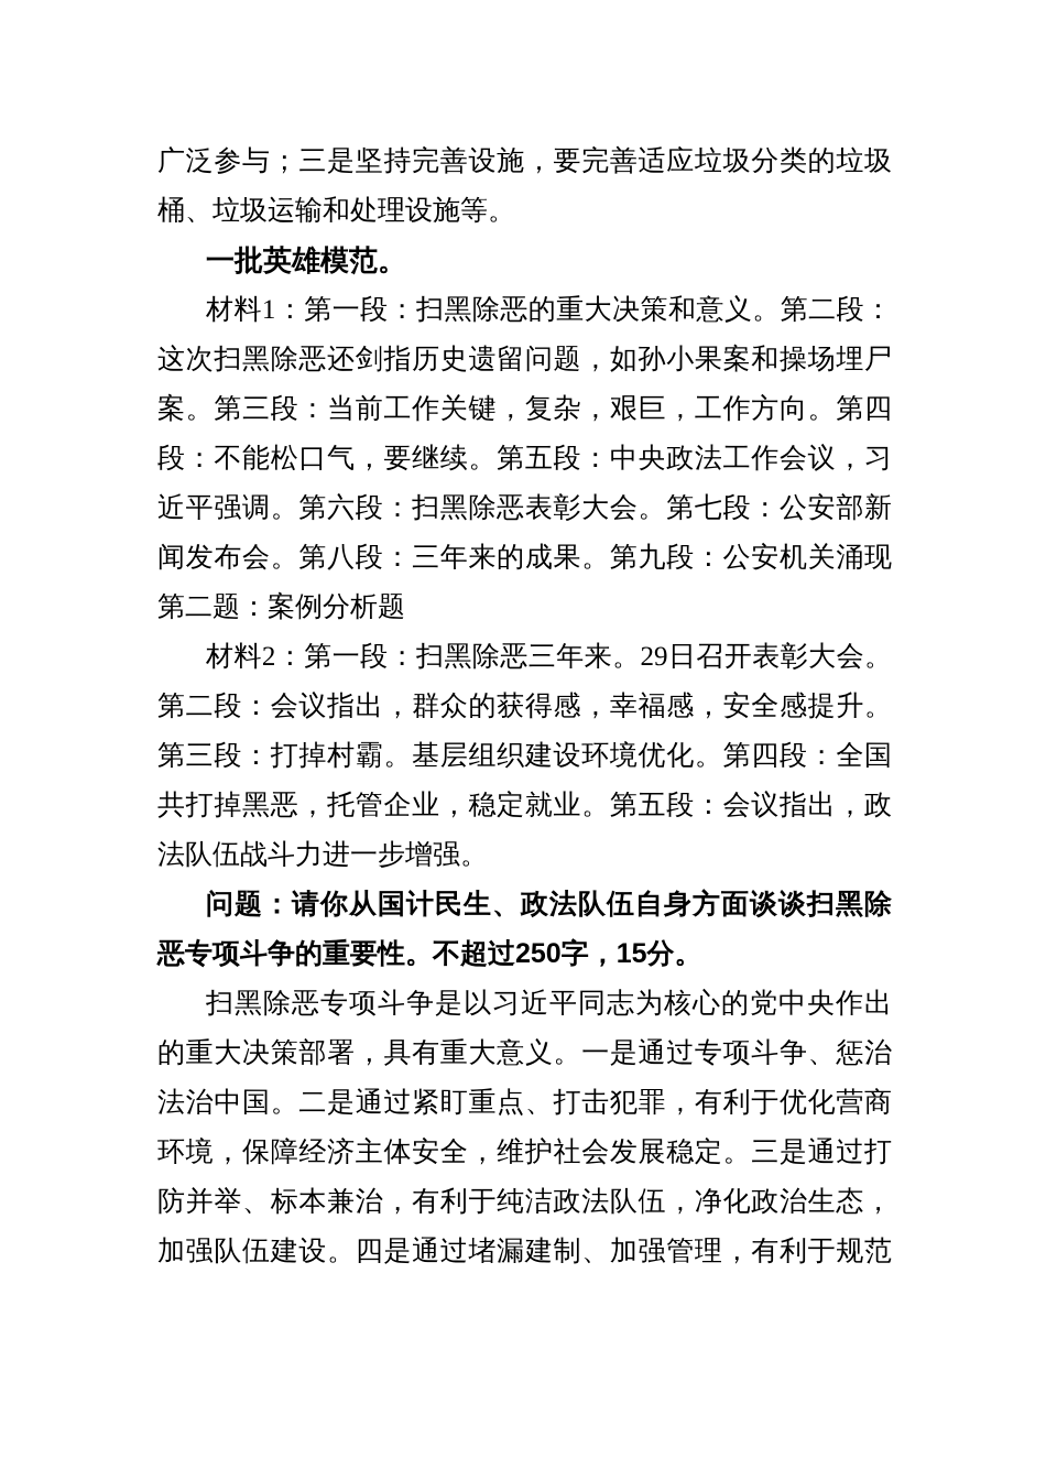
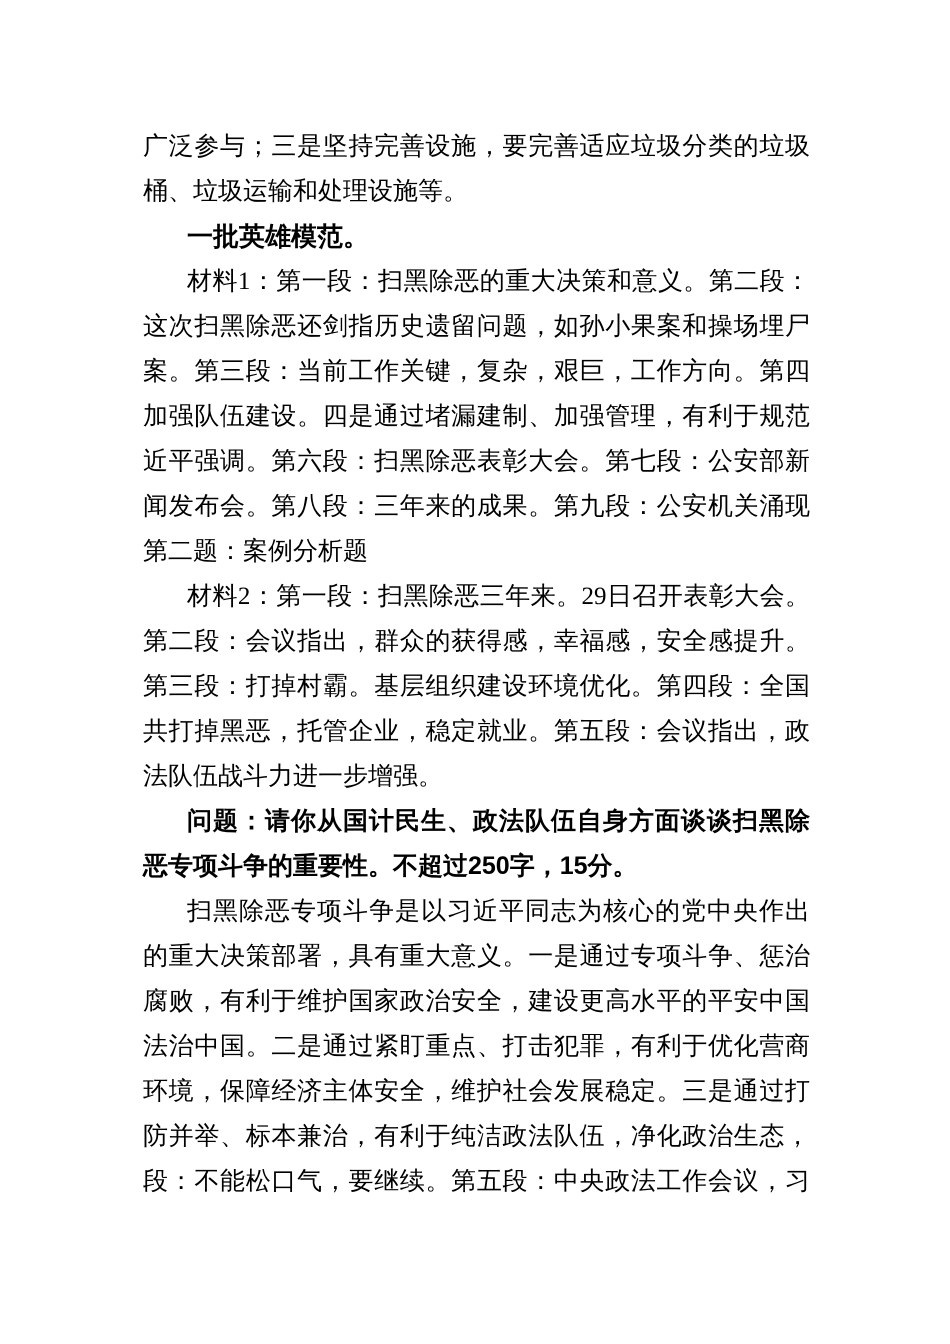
  广泛参与；三是坚持完善设施，要完善适应垃圾分类的垃圾
  桶、垃圾运输和处理设施等。
  一批英雄模范。
  材料1：第一段：扫黑除恶的重大决策和意义。第二段：
  这次扫黑除恶还剑指历史遗留问题，如孙小果案和操场埋尸
  案。第三段：当前工作关键，复杂，艰巨，工作方向。第四
- 段：不能松口气，要继续。第五段：中央政法工作会议，习
+ 加强队伍建设。四是通过堵漏建制、加强管理，有利于规范
  近平强调。第六段：扫黑除恶表彰大会。第七段：公安部新
  闻发布会。第八段：三年来的成果。第九段：公安机关涌现
  第二题：案例分析题
  材料2：第一段：扫黑除恶三年来。29日召开表彰大会。
  第二段：会议指出，群众的获得感，幸福感，安全感提升。
  第三段：打掉村霸。基层组织建设环境优化。第四段：全国
  共打掉黑恶，托管企业，稳定就业。第五段：会议指出，政
  法队伍战斗力进一步增强。
  问题：请你从国计民生、政法队伍自身方面谈谈扫黑除
  恶专项斗争的重要性。不超过250字，15分。
  扫黑除恶专项斗争是以习近平同志为核心的党中央作出
  的重大决策部署，具有重大意义。一是通过专项斗争、惩治
+ 腐败，有利于维护国家政治安全，建设更高水平的平安中国
  法治中国。二是通过紧盯重点、打击犯罪，有利于优化营商
  环境，保障经济主体安全，维护社会发展稳定。三是通过打
  防并举、标本兼治，有利于纯洁政法队伍，净化政治生态，
- 加强队伍建设。四是通过堵漏建制、加强管理，有利于规范
+ 段：不能松口气，要继续。第五段：中央政法工作会议，习
